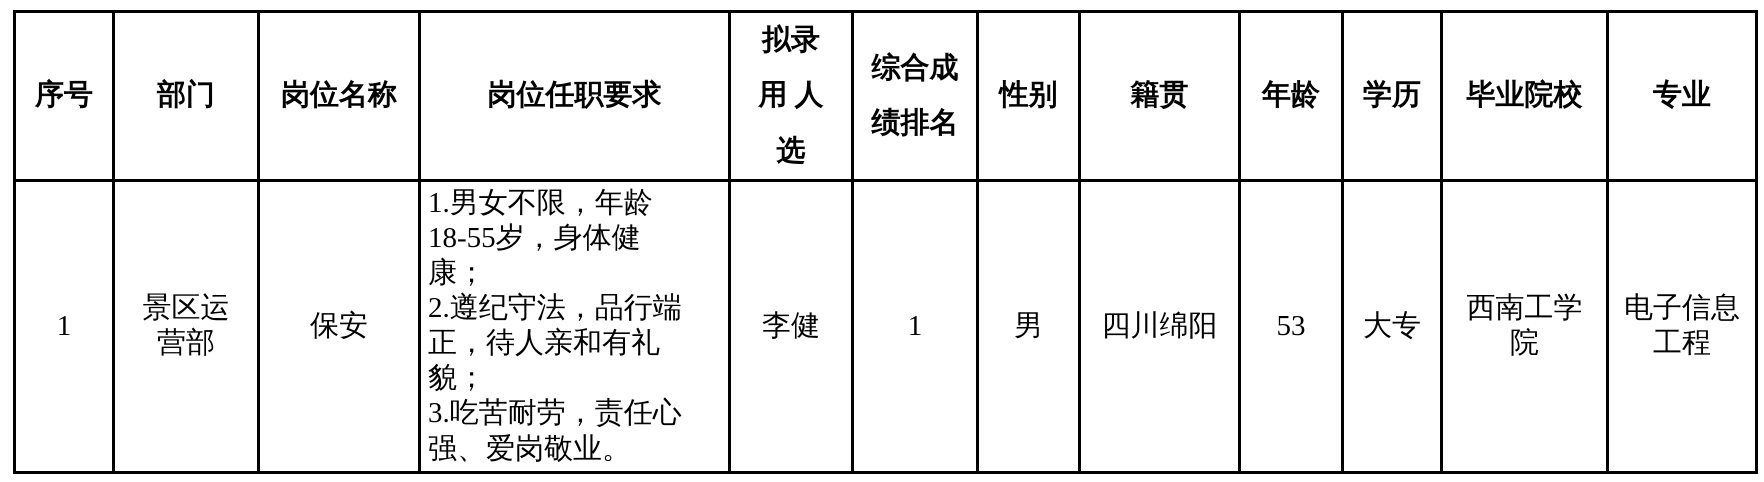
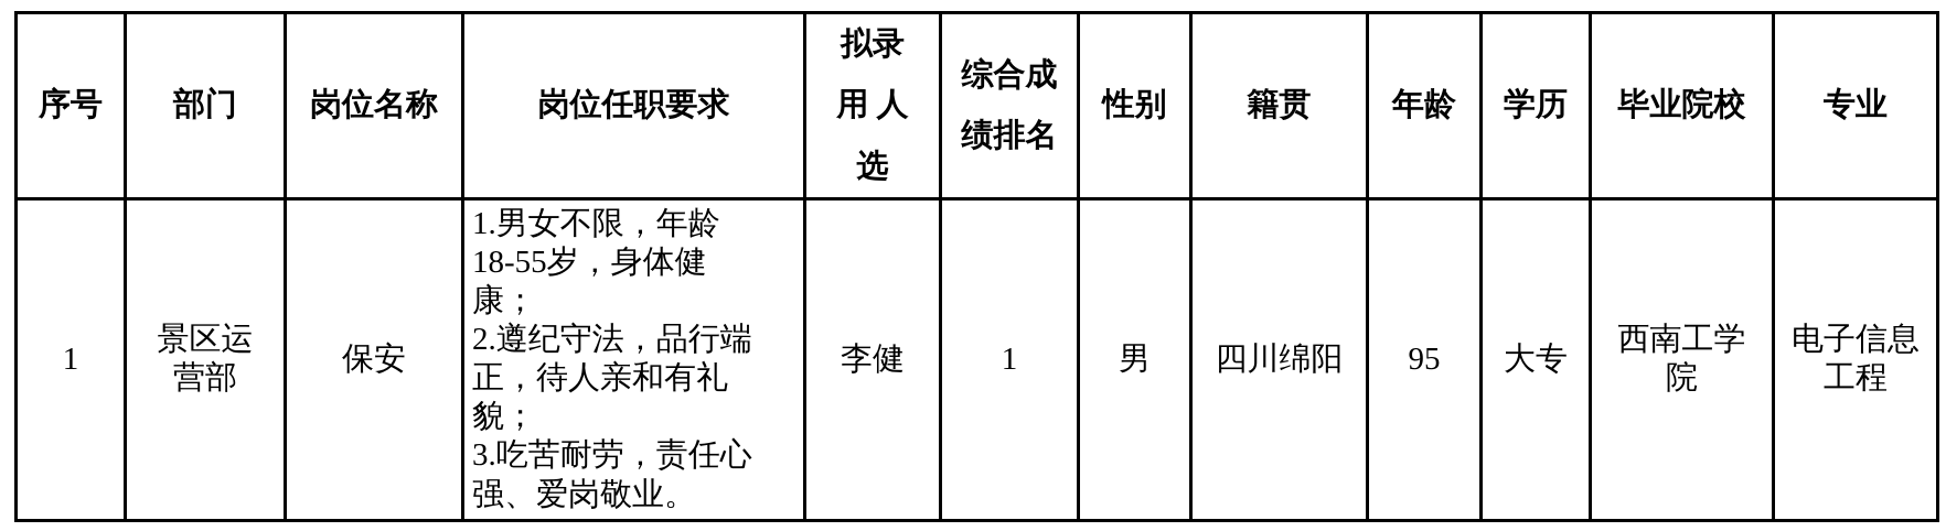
  序号	部门	岗位名称	岗位任职要求	拟录 用 人 选	综合成 绩排名	性别	籍贯	年龄	学历	毕业院校	专业
- 1	景区运 营部	保安	1.男女不限，年龄 18-55岁，身体健 康； 2.遵纪守法，品行端 正，待人亲和有礼 貌； 3.吃苦耐劳，责任心 强、爱岗敬业。	李健	1	男	四川绵阳	53	大专	西南工学 院	电子信息 工程
+ 1	景区运 营部	保安	1.男女不限，年龄 18-55岁，身体健 康； 2.遵纪守法，品行端 正，待人亲和有礼 貌； 3.吃苦耐劳，责任心 强、爱岗敬业。	李健	1	男	四川绵阳	95	大专	西南工学 院	电子信息 工程
